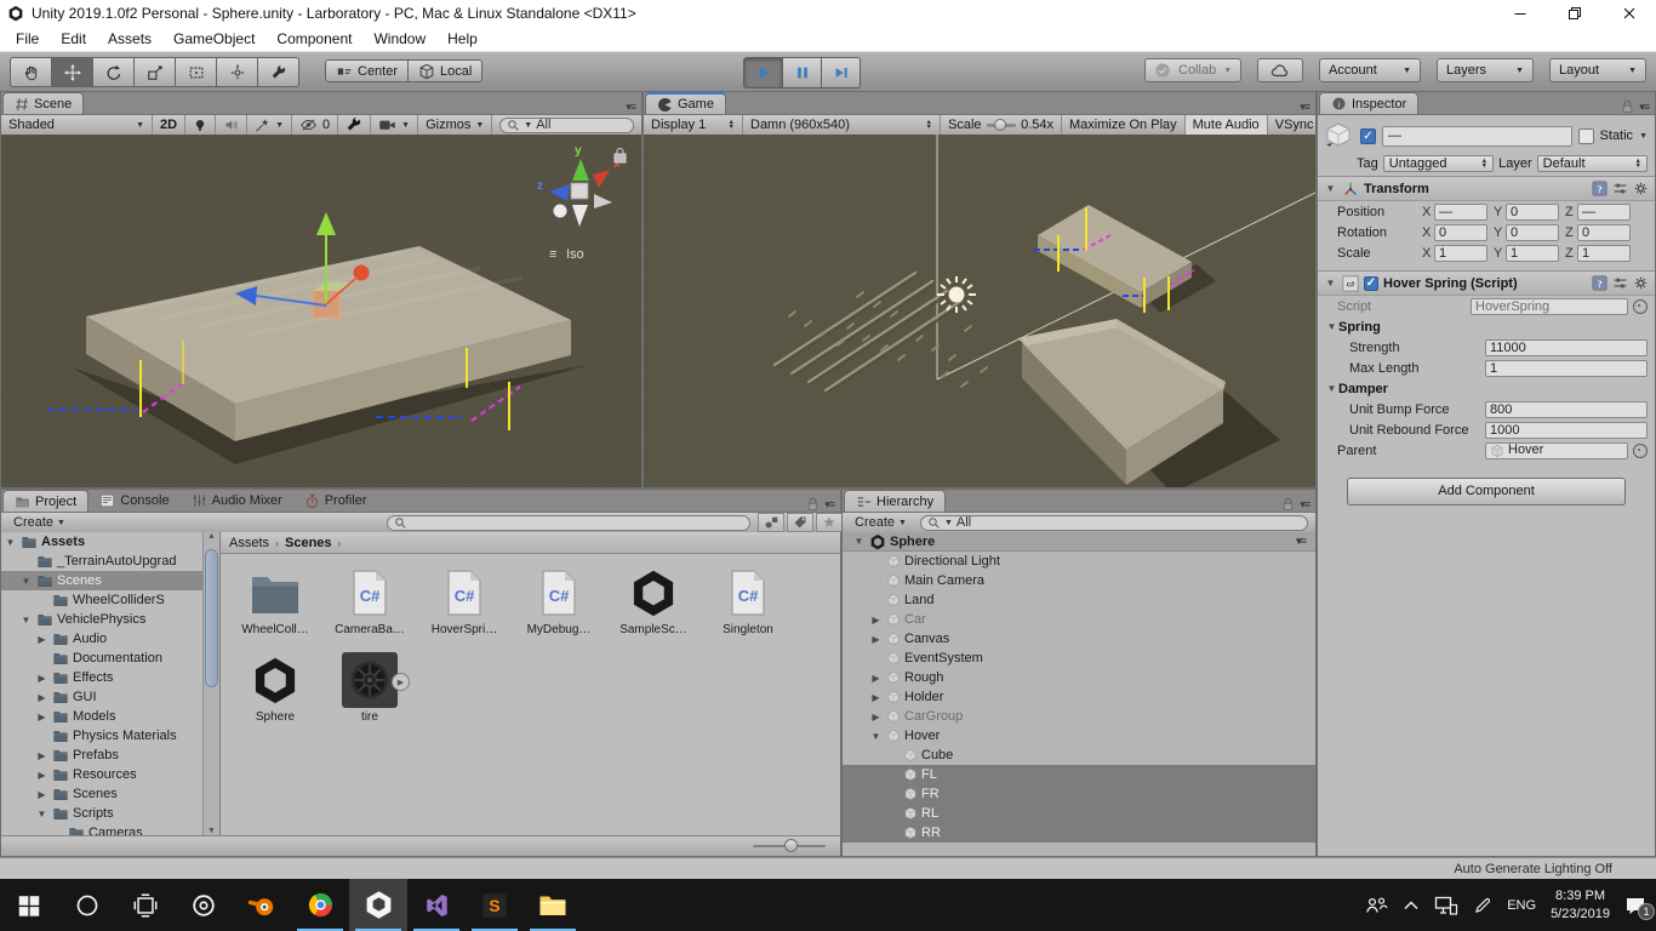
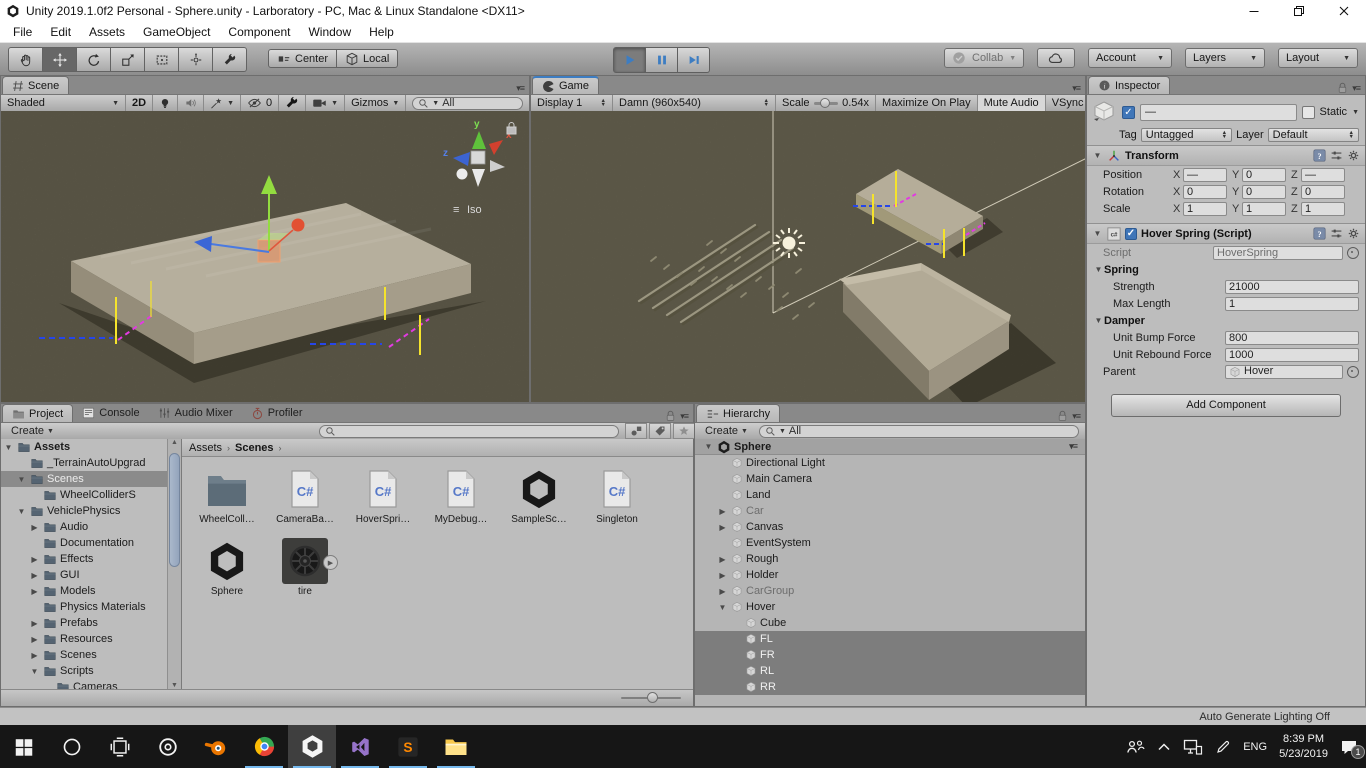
  Unity 2019.1.0f2 Personal - Sphere.unity - Larboratory - PC, Mac & Linux Standalone <DX11>
  File
  Edit
  Assets
  GameObject
  Component
  Window
  Help
  Center
  Local
  Collab
  Account
  Layers
  Layout
  Scene
  ▾≡
  Shaded
  2D
  0
  Gizmos
  All
  y
  x
  z
  ≡
  Iso
  Game
  ▾≡
  Display 1
  Damn (960x540)
  Scale
  0.54x
  Maximize On Play
  Mute Audio
  VSync
  i
  Inspector
  ▾≡
  ✓
  —
  Static
  Tag
  Untagged
  Layer
  Default
  ▼
  Transform
  ?
  Position
  X
  —
  Y
  0
  Z
  —
  Rotation
  X
  0
  Y
  0
  Z
  0
  Scale
  X
  1
  Y
  1
  Z
  1
  ▼
  ✓
  Hover Spring (Script)
  ?
  Script
  HoverSpring
  ▼
  Spring
  Strength
- 11000
+ 21000
  Max Length
  1
  ▼
  Damper
  Unit Bump Force
  800
  Unit Rebound Force
  1000
  Parent
  Hover
  Add Component
  Project
  Console
  Audio Mixer
  Profiler
  ▾≡
  Create
  ▼
  Assets
  _TerrainAutoUpgrad
  ▼
  Scenes
  WheelColliderS
  ▼
  VehiclePhysics
  ▶
  Audio
  Documentation
  ▶
  Effects
  ▶
  GUI
  ▶
  Models
  Physics Materials
  ▶
  Prefabs
  ▶
  Resources
  ▶
  Scenes
  ▼
  Scripts
  Cameras
  Assets
  ›
  Scenes
  ›
  WheelColl…
  C#
  CameraBa…
  C#
  HoverSpri…
  C#
  MyDebug…
  SampleSc…
  C#
  Singleton
  Sphere
  tire
  Hierarchy
  ▾≡
  Create
  All
  ▼
  Sphere
  ▾≡
  Directional Light
  Main Camera
  Land
  ▶
  Car
  ▶
  Canvas
  EventSystem
  ▶
  Rough
  ▶
  Holder
  ▶
  CarGroup
  ▼
  Hover
  Cube
  FL
  FR
  RL
  RR
  Auto Generate Lighting Off
  S
  ENG
  8:39 PM
  5/23/2019
  1
